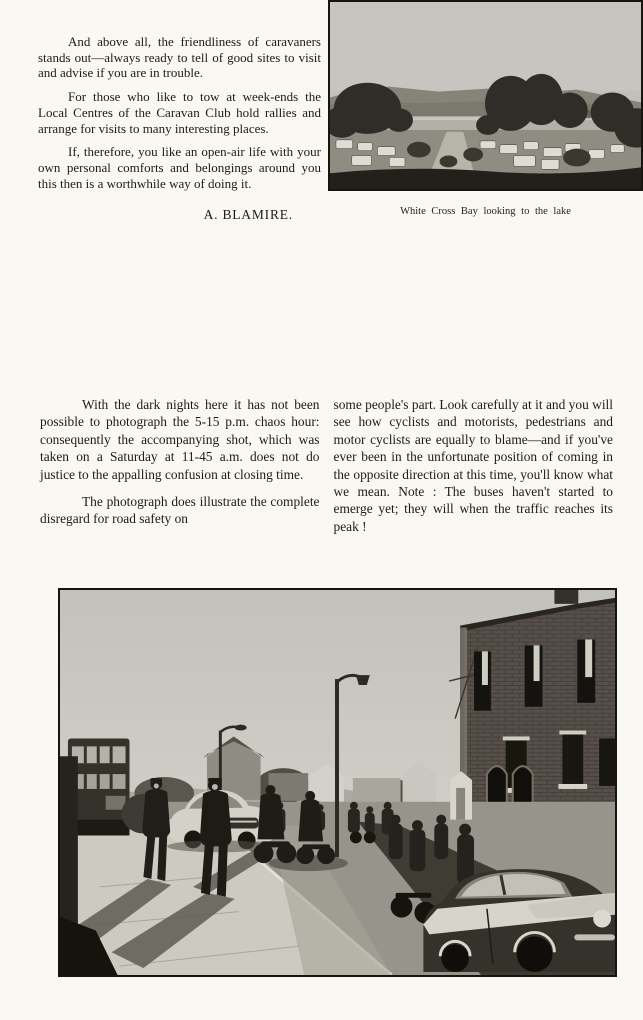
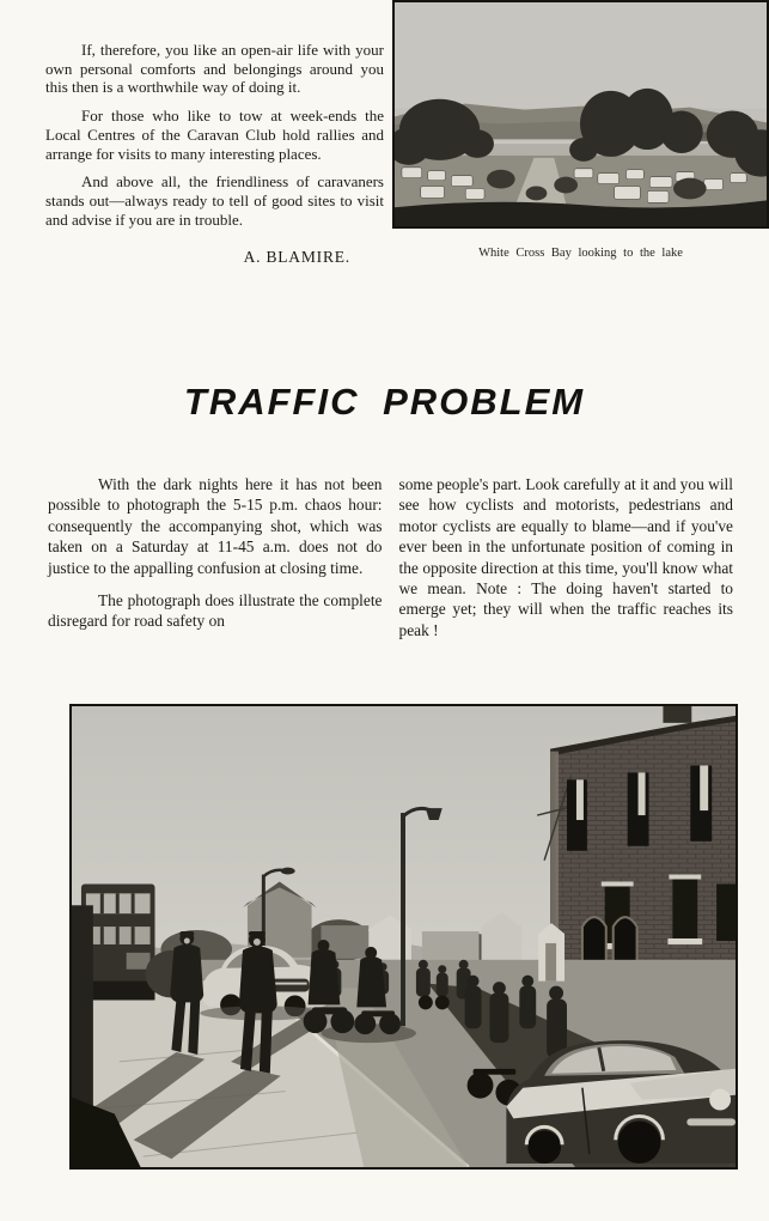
- And above all, the friendliness of caravaners stands out—always ready to tell of good sites to visit and advise if you are in trouble.
+ If, therefore, you like an open-air life with your own personal comforts and belongings around you this then is a worthwhile way of doing it.
  For those who like to tow at week-ends the Local Centres of the Caravan Club hold rallies and arrange for visits to many interesting places.
- If, therefore, you like an open-air life with your own personal comforts and belongings around you this then is a worthwhile way of doing it.
+ And above all, the friendliness of caravaners stands out—always ready to tell of good sites to visit and advise if you are in trouble.
  A. BLAMIRE.
  White Cross Bay looking to the lake
+ TRAFFIC PROBLEM
  With the dark nights here it has not been possible to photograph the 5-15 p.m. chaos hour: consequently the accompanying shot, which was taken on a Saturday at 11-45 a.m. does not do justice to the appalling confusion at closing time.
  The photograph does illustrate the complete disregard for road safety on
- some people's part. Look carefully at it and you will see how cyclists and motorists, pedestrians and motor cyclists are equally to blame—and if you've ever been in the unfortunate position of coming in the opposite direction at this time, you'll know what we mean. Note : The buses haven't started to emerge yet; they will when the traffic reaches its peak !
+ some people's part. Look carefully at it and you will see how cyclists and motorists, pedestrians and motor cyclists are equally to blame—and if you've ever been in the unfortunate position of coming in the opposite direction at this time, you'll know what we mean. Note : The doing haven't started to emerge yet; they will when the traffic reaches its peak !
